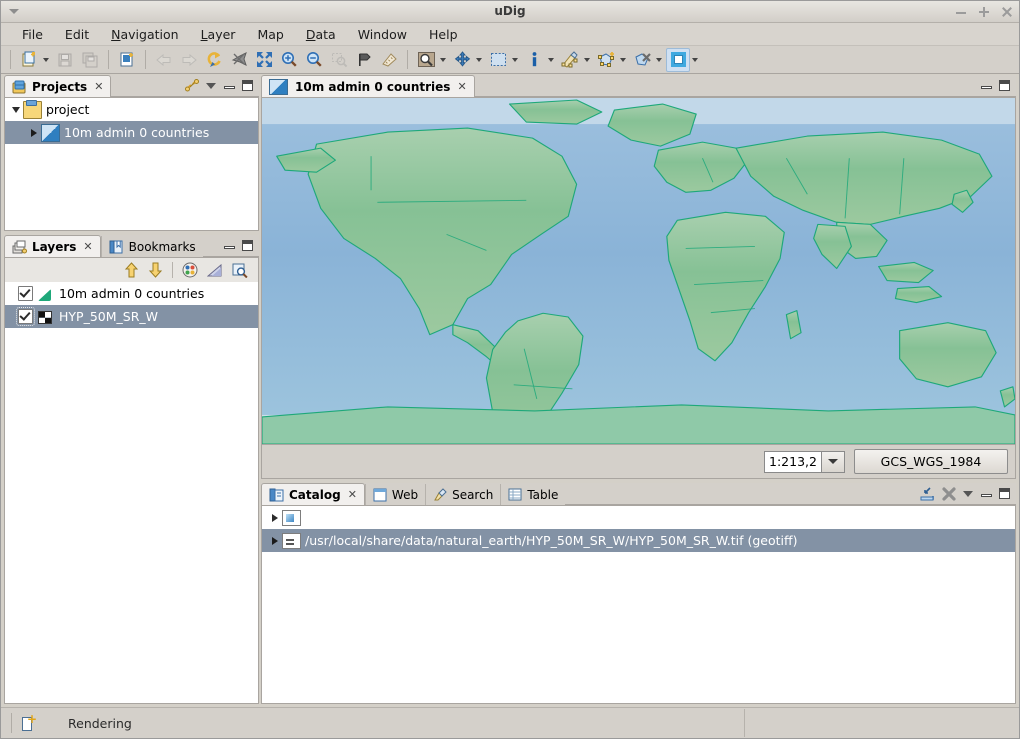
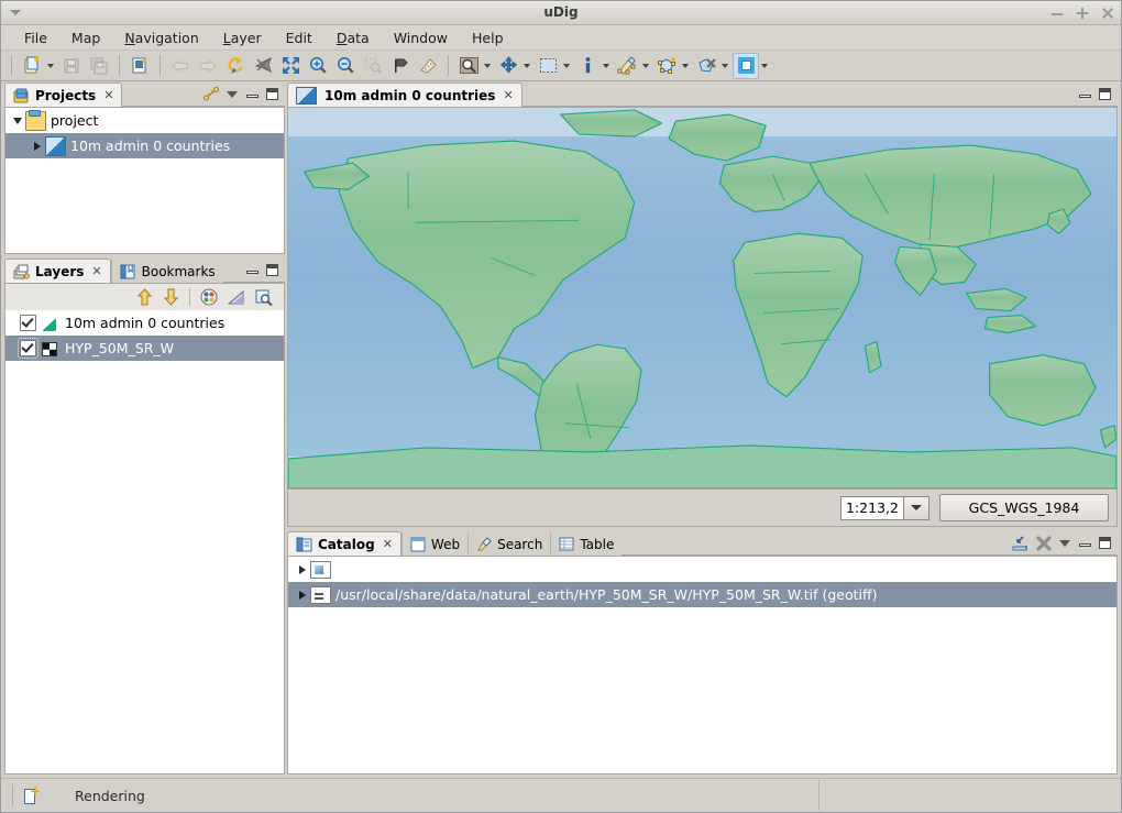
  uDig
  File
- Edit
+ Map
  Navigation
  Layer
- Map
+ Edit
  Data
  Window
  Help
  Projects
  ✕
  project
  10m admin 0 countries
  Layers
  ✕
  Bookmarks
  10m admin 0 countries
  HYP_50M_SR_W
  10m admin 0 countries
  ✕
  1:213,2
  GCS_WGS_1984
  Catalog
  ✕
  Web
  Search
  Table
  /usr/local/share/data/natural_earth/HYP_50M_SR_W/HYP_50M_SR_W.tif (geotiff)
  Rendering
